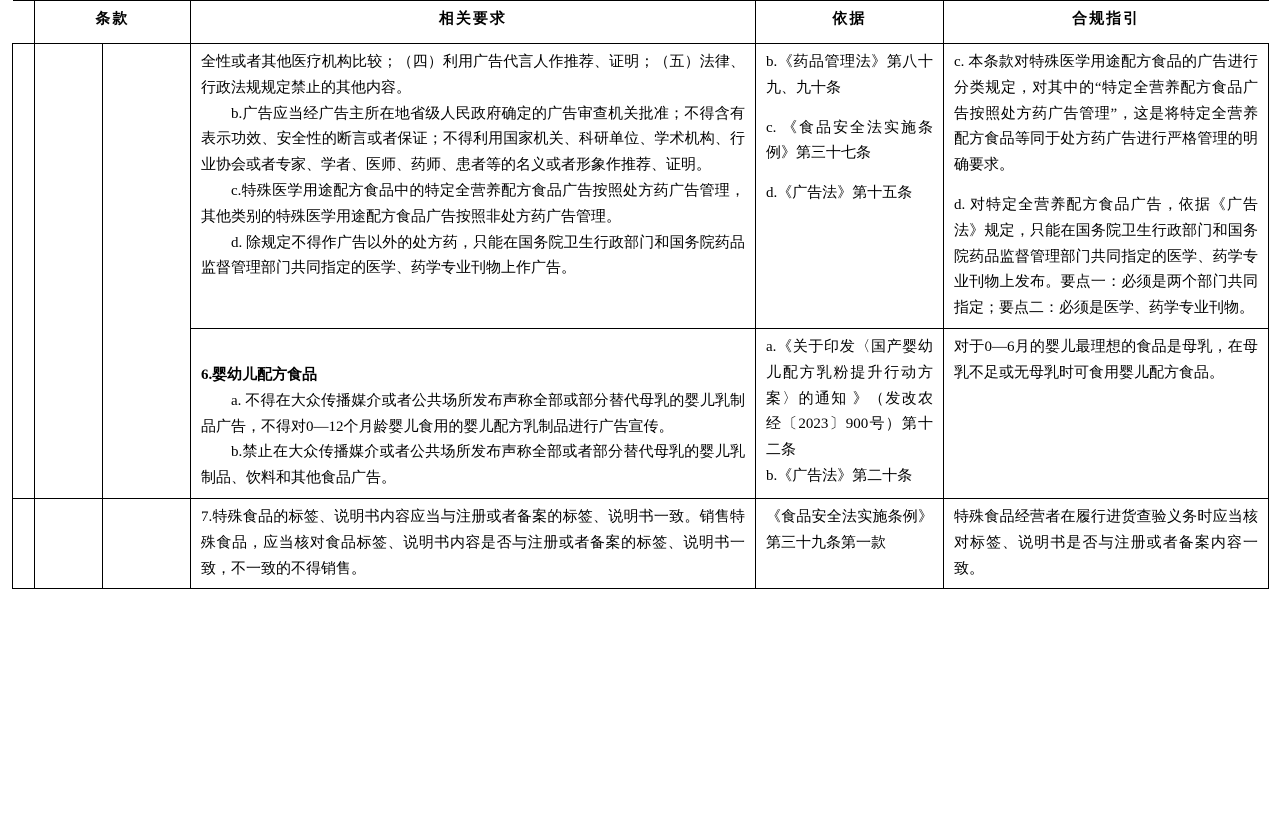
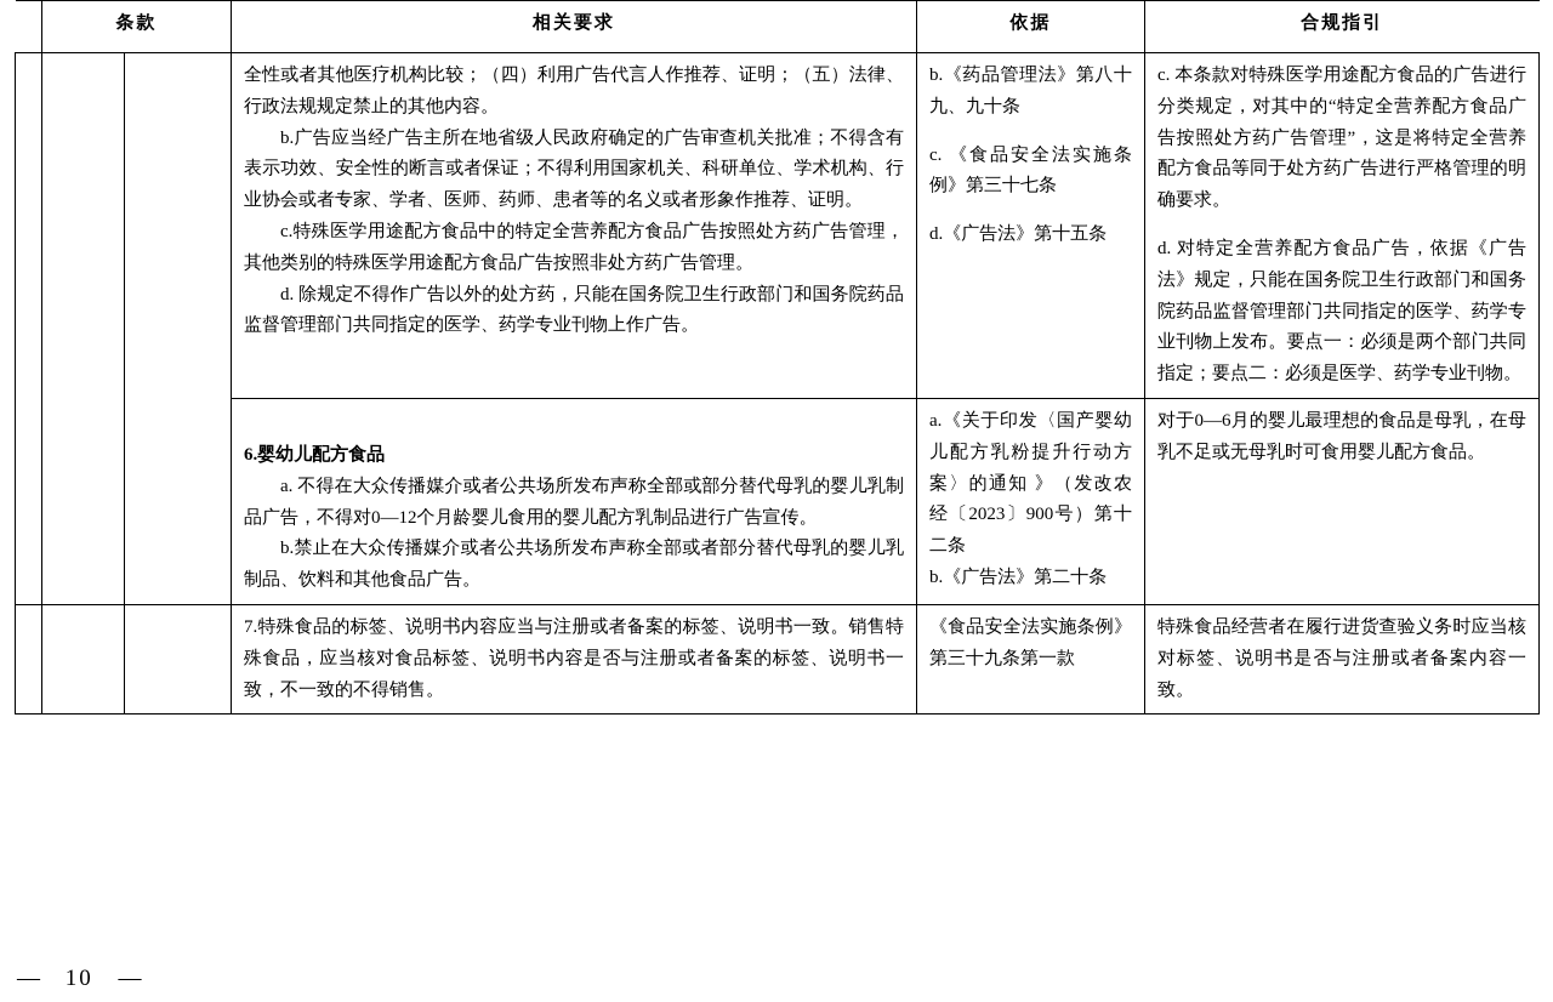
  	条款	相关要求	依据	合规指引
  			全性或者其他医疗机构比较；（四）利用广告代言人作推荐、证明；（五）法律、行政法规规定禁止的其他内容。 b.广告应当经广告主所在地省级人民政府确定的广告审查机关批准；不得含有表示功效、安全性的断言或者保证；不得利用国家机关、科研单位、学术机构、行业协会或者专家、学者、医师、药师、患者等的名义或者形象作推荐、证明。 c.特殊医学用途配方食品中的特定全营养配方食品广告按照处方药广告管理，其他类别的特殊医学用途配方食品广告按照非处方药广告管理。 d. 除规定不得作广告以外的处方药，只能在国务院卫生行政部门和国务院药品监督管理部门共同指定的医学、药学专业刊物上作广告。	b.《药品管理法》第八十九、九十条 c. 《食品安全法实施条例》第三十七条 d.《广告法》第十五条	c. 本条款对特殊医学用途配方食品的广告进行分类规定，对其中的“特定全营养配方食品广告按照处方药广告管理”，这是将特定全营养配方食品等同于处方药广告进行严格管理的明确要求。 d. 对特定全营养配方食品广告，依据《广告法》规定，只能在国务院卫生行政部门和国务院药品监督管理部门共同指定的医学、药学专业刊物上发布。要点一：必须是两个部门共同指定；要点二：必须是医学、药学专业刊物。
  6.婴幼儿配方食品 a. 不得在大众传播媒介或者公共场所发布声称全部或部分替代母乳的婴儿乳制品广告，不得对0—12个月龄婴儿食用的婴儿配方乳制品进行广告宣传。 b.禁止在大众传播媒介或者公共场所发布声称全部或者部分替代母乳的婴儿乳制品、饮料和其他食品广告。	a.《关于印发〈国产婴幼儿配方乳粉提升行动方案〉的通知 》（发改农经〔2023〕900号）第十二条 b.《广告法》第二十条	对于0—6月的婴儿最理想的食品是母乳，在母乳不足或无母乳时可食用婴儿配方食品。
  			7.特殊食品的标签、说明书内容应当与注册或者备案的标签、说明书一致。销售特殊食品，应当核对食品标签、说明书内容是否与注册或者备案的标签、说明书一致，不一致的不得销售。	《食品安全法实施条例》第三十九条第一款	特殊食品经营者在履行进货查验义务时应当核对标签、说明书是否与注册或者备案内容一致。
+ — 10 —
